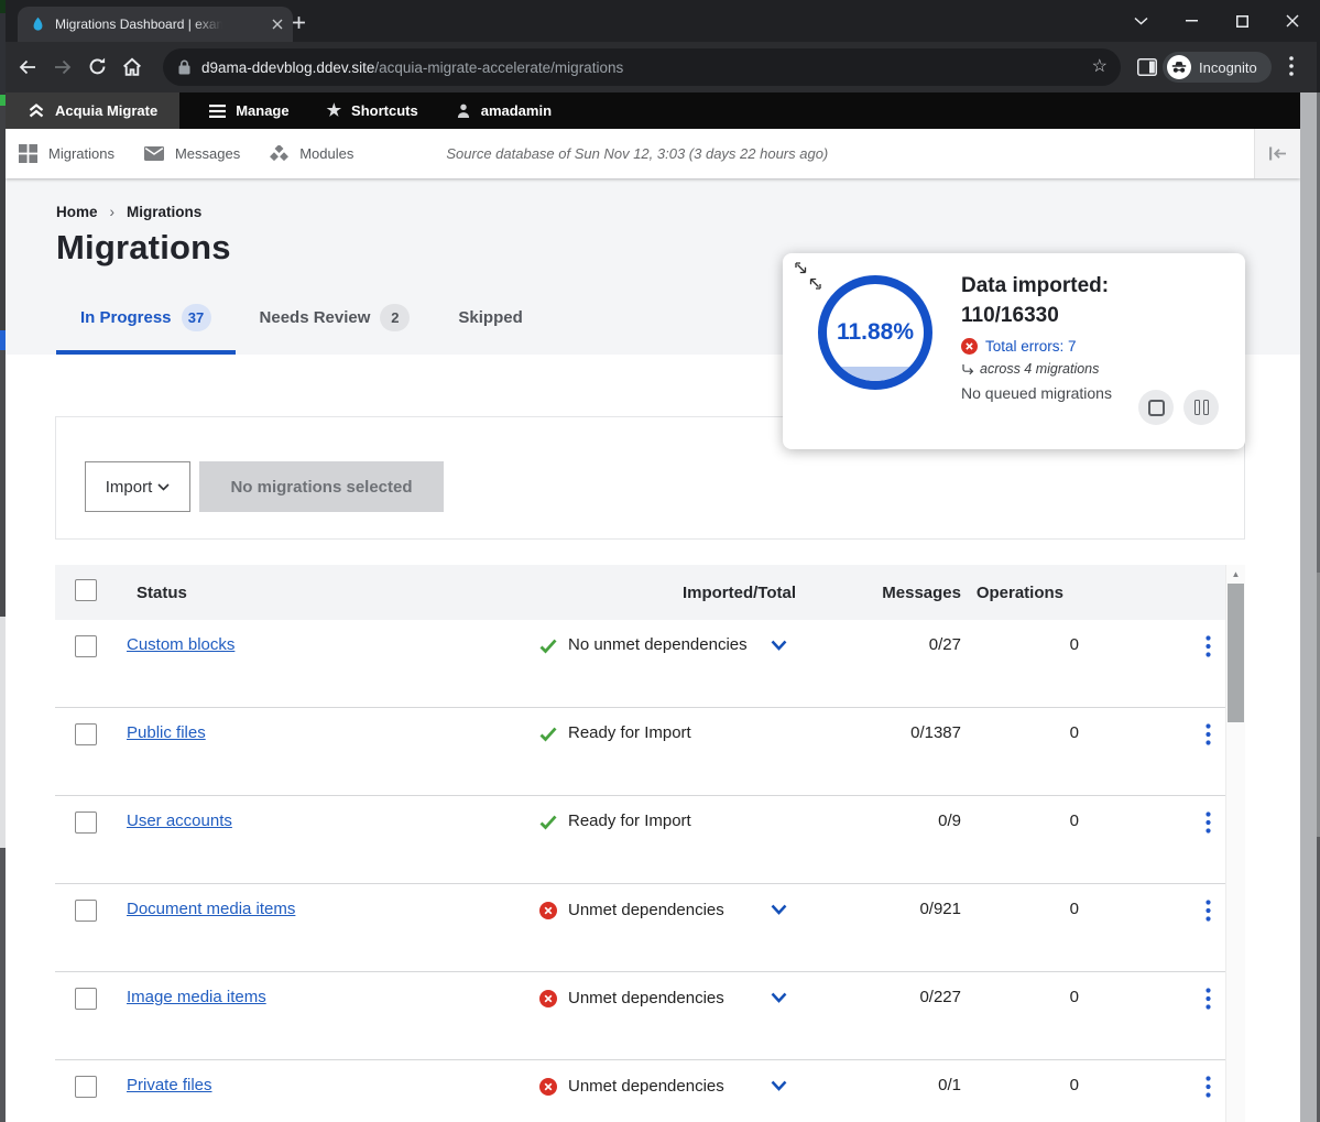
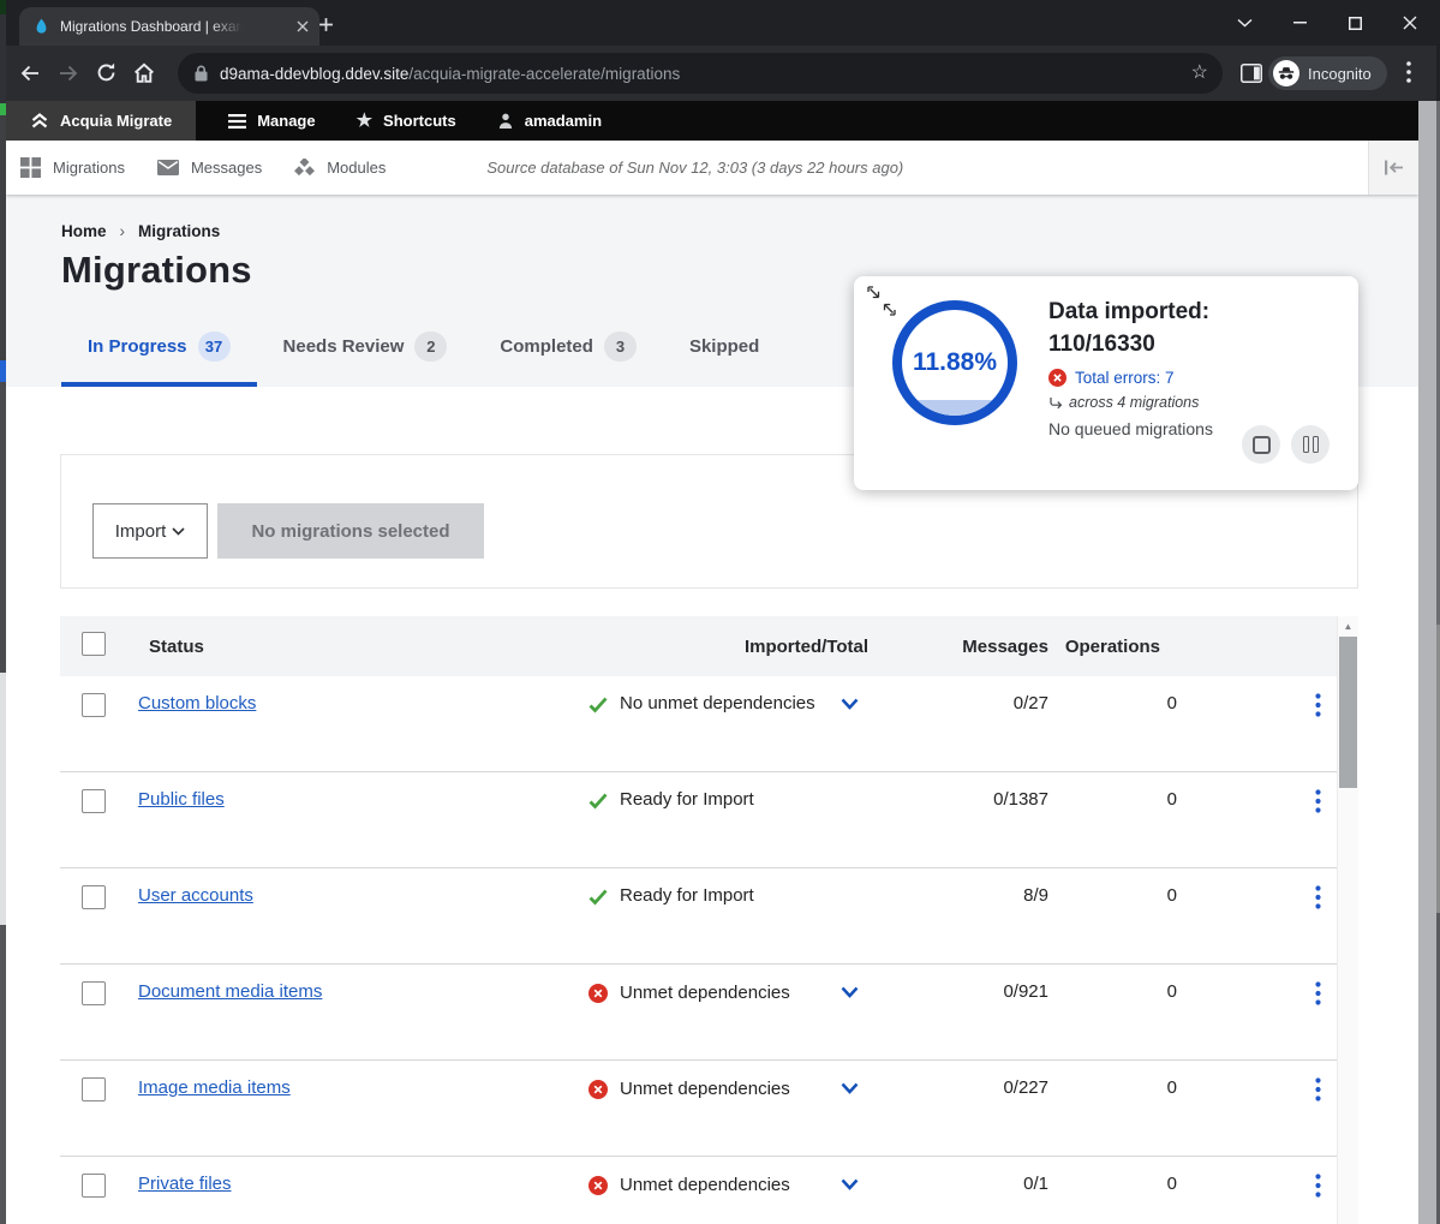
  Migrations Dashboard | exam
  d9ama-ddevblog.ddev.site
  /acquia-migrate-accelerate/migrations
  ☆
  Incognito
  Acquia Migrate
  Manage
  ★
  Shortcuts
  amadamin
  Migrations
  Messages
  Modules
  Source database of Sun Nov 12, 3:03 (3 days 22 hours ago)
  Home
  ›
  Migrations
  Migrations
  In Progress
  37
  Needs Review
  2
+ Completed
+ 3
  Skipped
  Import
  No migrations selected
  Status
  Imported/Total
  Messages
  Operations
  Custom blocks
  No unmet dependencies
  0/27
  0
  Public files
  Ready for Import
  0/1387
  0
  User accounts
  Ready for Import
- 0/9
+ 8/9
  0
  Document media items
  Unmet dependencies
  0/921
  0
  Image media items
  Unmet dependencies
  0/227
  0
  Private files
  Unmet dependencies
  0/1
  0
  ▲
  11.88%
  Data imported:
  110/16330
  Total errors: 7
  across 4 migrations
  No queued migrations
